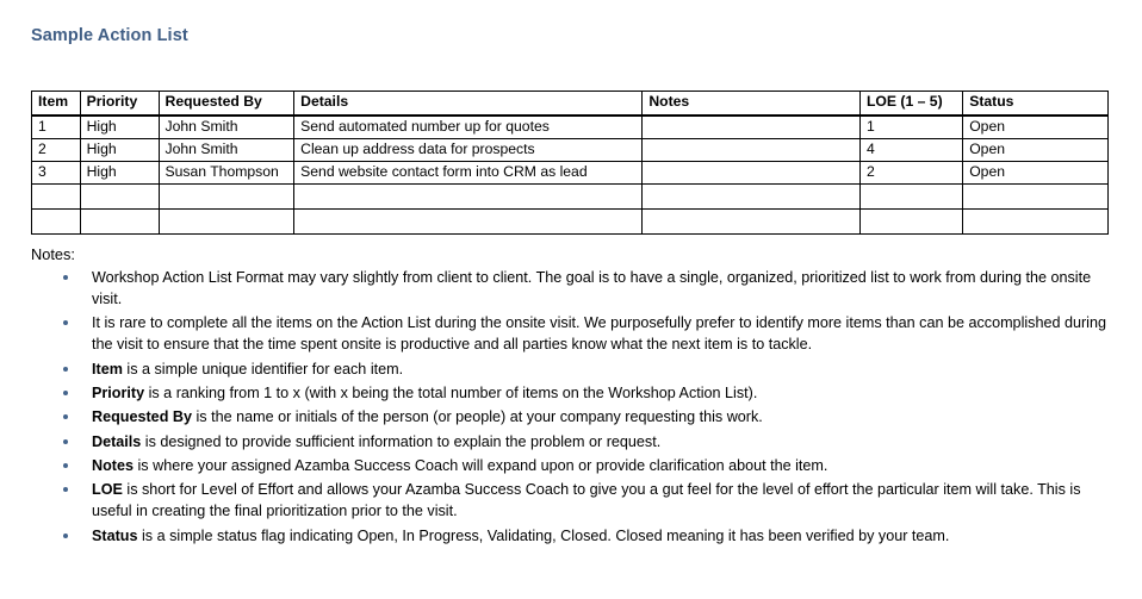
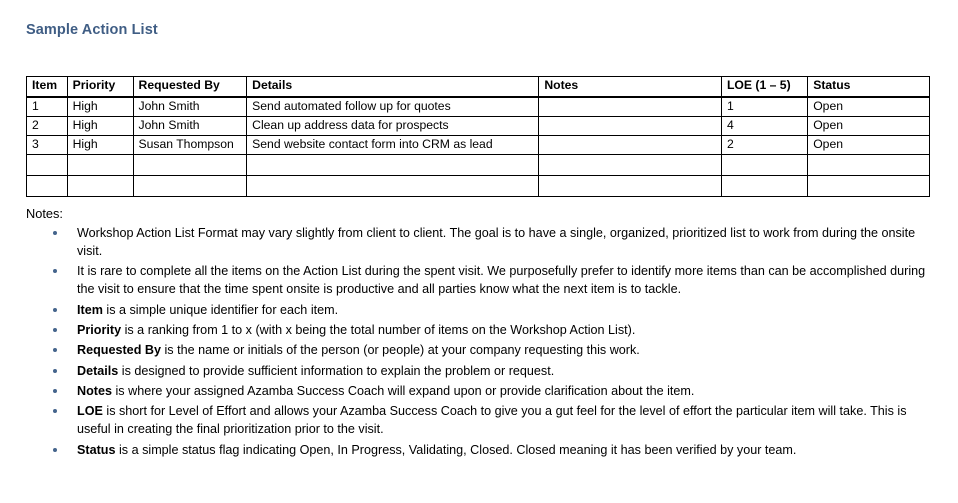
  Sample Action List
  Item	Priority	Requested By	Details	Notes	LOE (1 – 5)	Status
- 1	High	John Smith	Send automated number up for quotes		1	Open
+ 1	High	John Smith	Send automated follow up for quotes		1	Open
  2	High	John Smith	Clean up address data for prospects		4	Open
  3	High	Susan Thompson	Send website contact form into CRM as lead		2	Open
  Notes:
  Workshop Action List Format may vary slightly from client to client. The goal is to have a single, organized, prioritized list to work from during the onsite visit.
- It is rare to complete all the items on the Action List during the onsite visit. We purposefully prefer to identify more items than can be accomplished during the visit to ensure that the time spent onsite is productive and all parties know what the next item is to tackle.
+ It is rare to complete all the items on the Action List during the spent visit. We purposefully prefer to identify more items than can be accomplished during the visit to ensure that the time spent onsite is productive and all parties know what the next item is to tackle.
  Item is a simple unique identifier for each item.
  Priority is a ranking from 1 to x (with x being the total number of items on the Workshop Action List).
  Requested By is the name or initials of the person (or people) at your company requesting this work.
  Details is designed to provide sufficient information to explain the problem or request.
  Notes is where your assigned Azamba Success Coach will expand upon or provide clarification about the item.
  LOE is short for Level of Effort and allows your Azamba Success Coach to give you a gut feel for the level of effort the particular item will take. This is useful in creating the final prioritization prior to the visit.
  Status is a simple status flag indicating Open, In Progress, Validating, Closed. Closed meaning it has been verified by your team.
